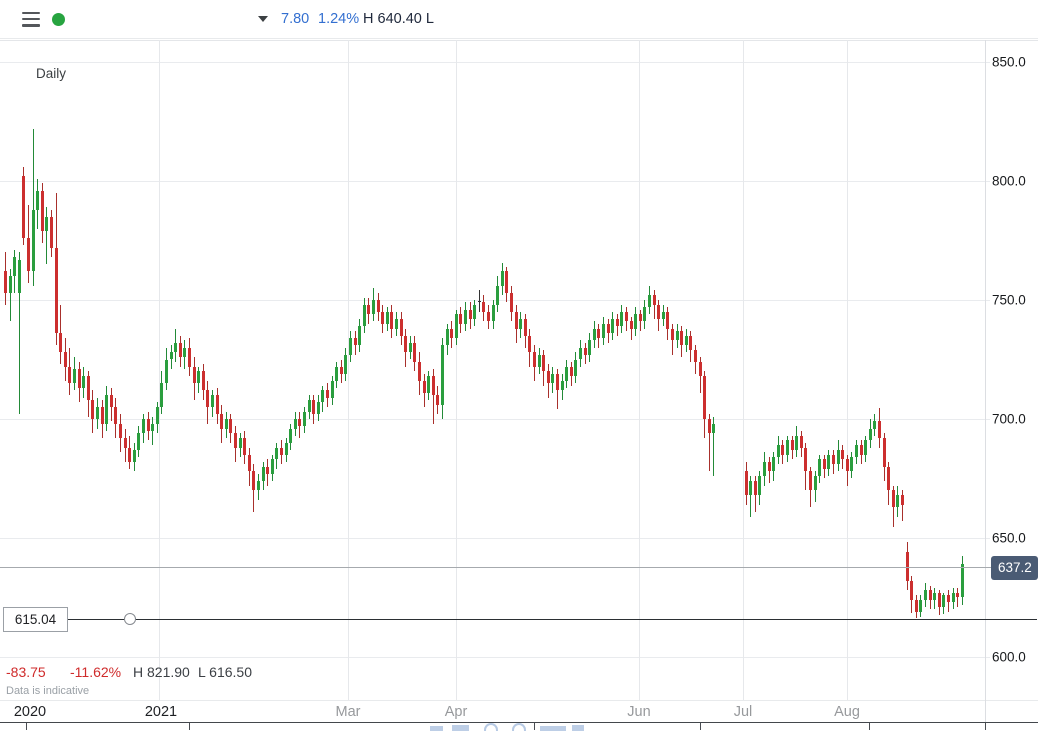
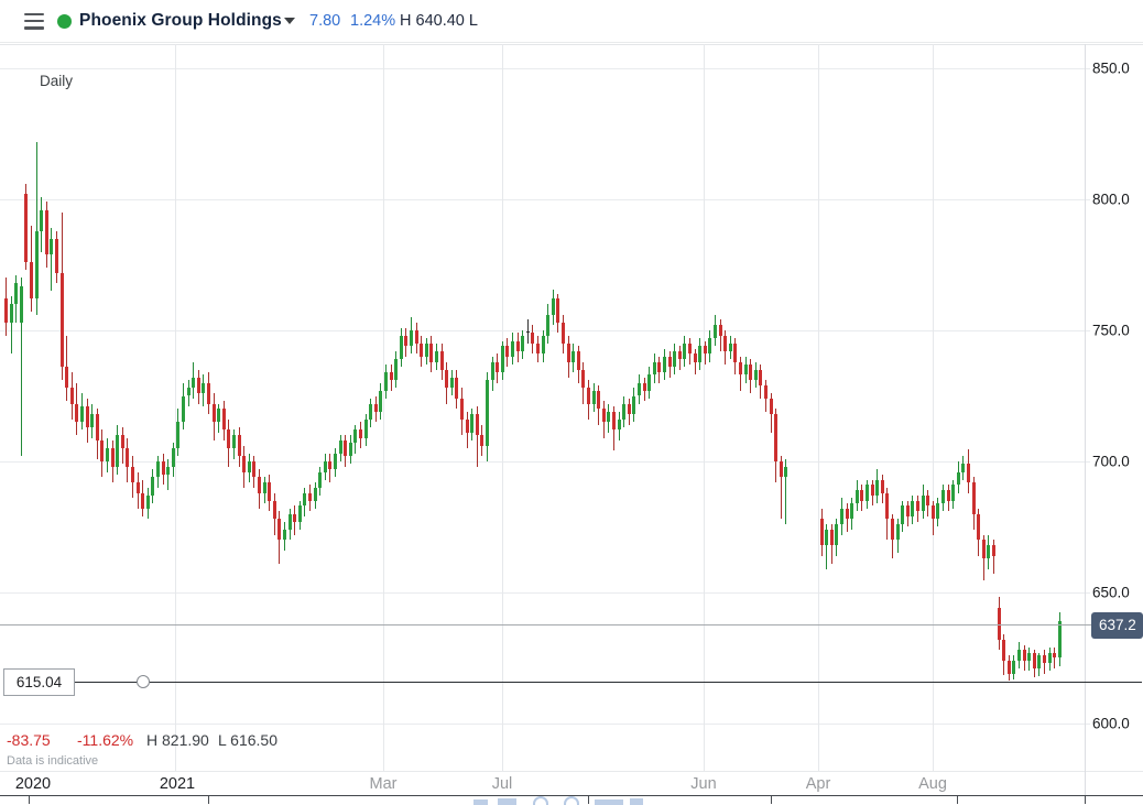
+ Phoenix Group Holdings
  7.80
  1.24%
  H 640.40 L
  850.0
  800.0
  750.0
  700.0
  650.0
  600.0
  2020
  2021
  Mar
- Apr
+ Jul
  Jun
- Jul
+ Apr
  Aug
  Daily
  637.2
  615.04
  -83.75
  -11.62%
  H 821.90
  L 616.50
  Data is indicative
